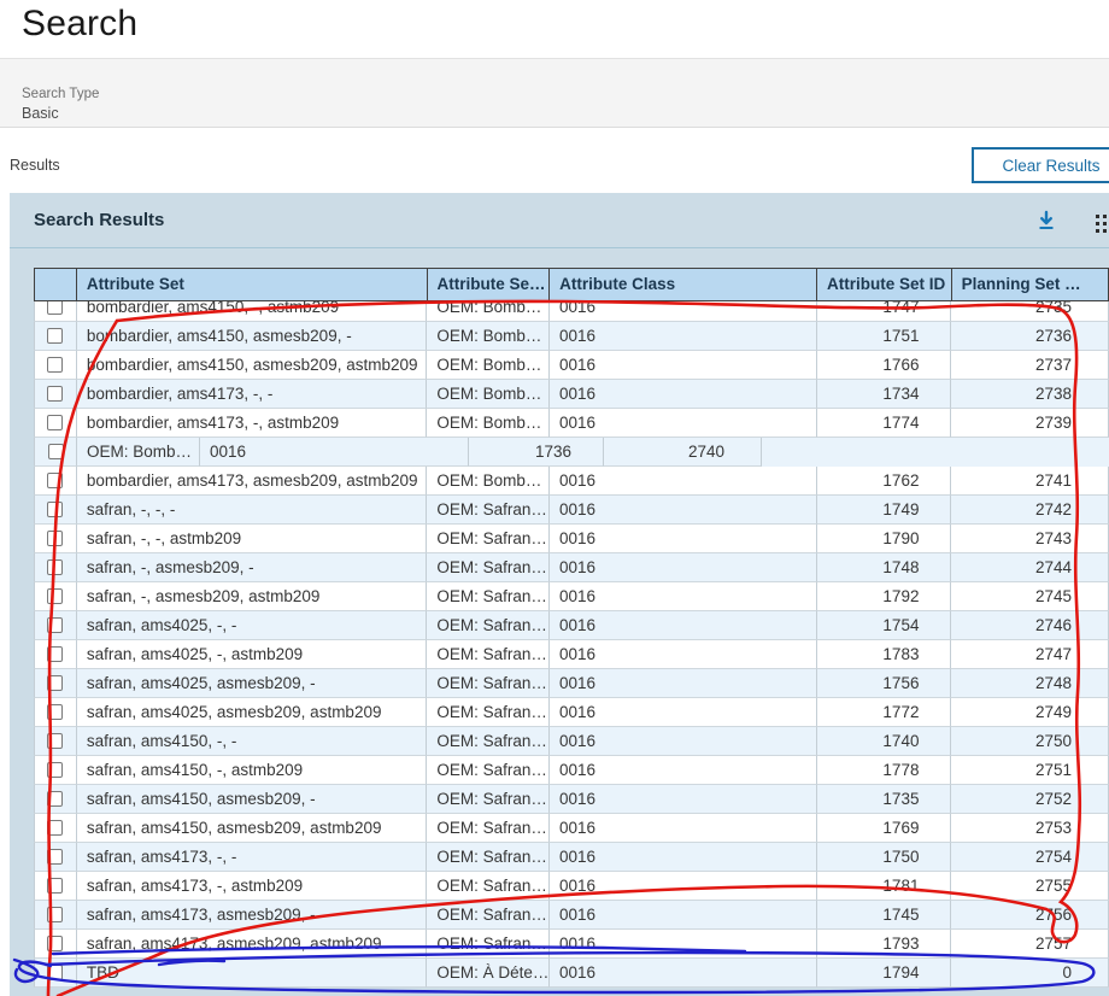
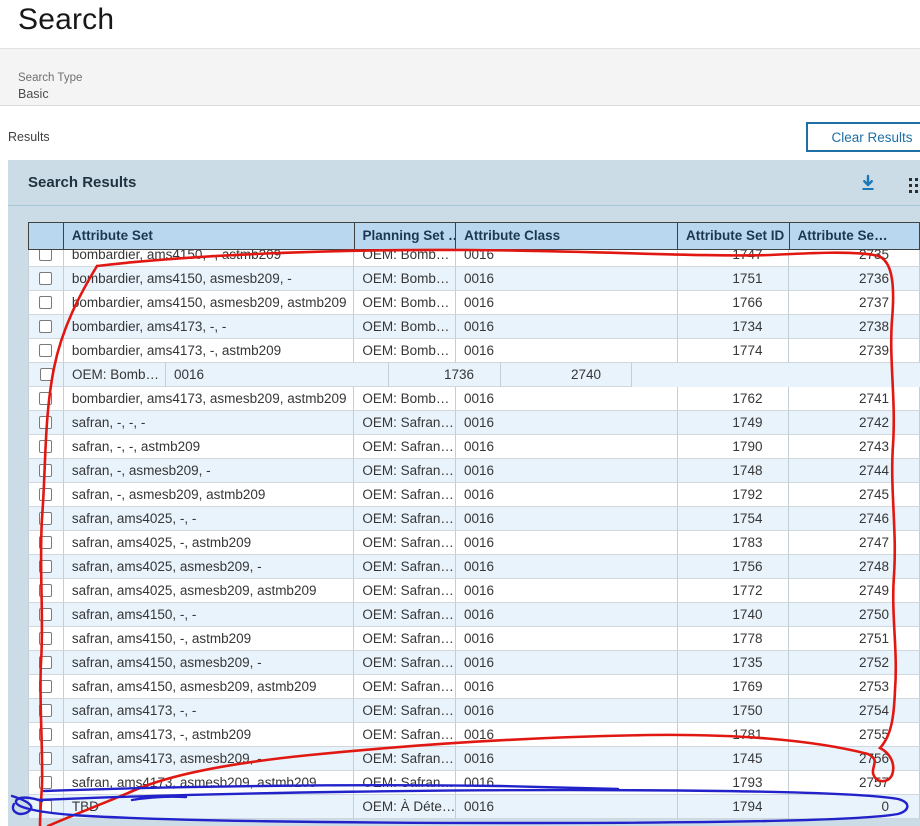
  Search
  Search Type
  Basic
  Results
  Clear Results
  Search Results
  Attribute Set
- Attribute Se…
+ Planning Set …
  Attribute Class
  Attribute Set ID
- Planning Set …
+ Attribute Se…
  bombardier, ams4150, -,9
  OEM: Bomb…
  0016
  bombardier, ams4150, asmesb209, -
  OEM: Bomb…
  0016
  1751
  2736
  ombardier, ams4150, asmesb209, astmb209
  OEM: Bomb…
  0016
  1766
  2737
  bombardier, ams4173, -, -
  OEM: Bomb…
  0016
  1734
  2738
  bombardier, ams4173, -, astmb209
  OEM: Bomb…
  0016
  1774
  2739
  OEM: Bomb…
  0016
  1736
  2740
  bombardier, ams4173, asmesb209, astmb209
  OEM: Bomb…
  0016
  1762
  2741
  safran, -, -, -
  OEM: Safran…
  0016
  1749
  2742
  safran, -, -, astmb209
  OEM: Safran…
  0016
  1790
  2743
  safran, -, asmesb209, -
  OEM: Safran…
  0016
  1748
  2744
  safran, -, asmesb209, astmb209
  OEM: Safran…
  0016
  1792
  2745
  safran, ams4025, -, -
  OEM: Safran…
  0016
  1754
  2746
  safran, ams4025, -, astmb209
  OEM: Safran…
  0016
  1783
  2747
  safran, ams4025, asmesb209, -
  OEM: Safran…
  0016
  1756
  2748
  safran, ams4025, asmesb209, astmb209
  OEM: Safran…
  0016
  1772
  2749
  safran, ams4150, -, -
  OEM: Safran…
  0016
  1740
  2750
  safran, ams4150, -, astmb209
  OEM: Safran…
  0016
  1778
  2751
  safran, ams4150, asmesb209, -
  OEM: Safran…
  0016
  1735
  2752
  safran, ams4150, asmesb209, astmb209
  OEM: Safran…
  0016
  1769
  2753
  safran, ams4173, -, -
  OEM: Safran…
  0016
  1750
  2754
  safran, ams4173, -, astmb209
  OEM: Safran…
  0016
  1781
  2755
  safran, ams4173, asmesb209, -
  OEM: Safran…
  0016
  1745
  2756
  safran, ams473, asmesb209, astmb209
  OEM: Safran…
  0016
  1793
  2757
  OEM: À Déte…
  0016
  1794
  0
